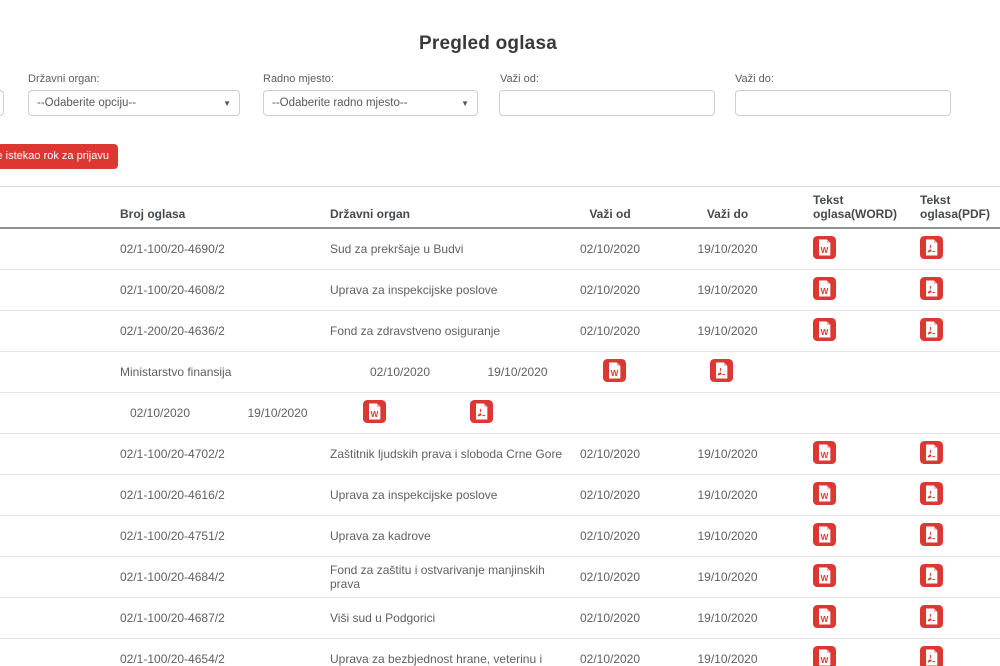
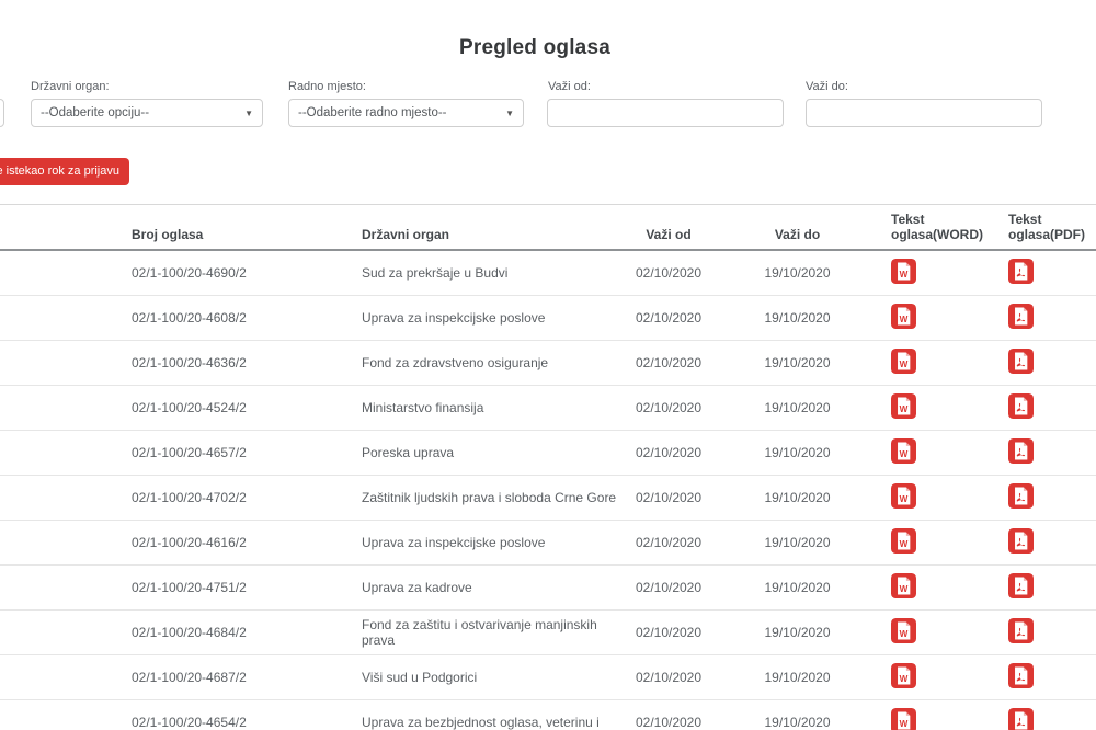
  Pregled oglasa
  Državni organ:
  --Odaberite opciju--
  ▼
  Radno mjesto:
  --Odaberite radno mjesto--
  ▼
  Važi od:
  Važi do:
  istekao rok za prijavu
  Broj oglasa
  Državni organ
  Važi od
  Važi do
  Tekst oglasa(WORD)
  Tekst oglasa(PDF)
  02/1-100/20-4690/2
  Sud za prekršaje u Budvi
  02/10/2020
  19/10/2020
  W
  02/1-100/20-4608/2
  Uprava za inspekcijske poslove
  02/10/2020
  19/10/2020
  W
- 02/1-200/20-4636/2
+ 02/1-100/20-4636/2
  Fond za zdravstveno osiguranje
  02/10/2020
  19/10/2020
  W
+ 02/1-100/20-4524/2
  Ministarstvo finansija
  02/10/2020
  19/10/2020
  W
+ 02/1-100/20-4657/2
+ Poreska uprava
  02/10/2020
  19/10/2020
  W
  02/1-100/20-4702/2
  Zaštitnik ljudskih prava i sloboda Crne Gore
  02/10/2020
  19/10/2020
  W
  02/1-100/20-4616/2
  Uprava za inspekcijske poslove
  02/10/2020
  19/10/2020
  W
  02/1-100/20-4751/2
  Uprava za kadrove
  02/10/2020
  19/10/2020
  W
  02/1-100/20-4684/2
  Fond za zaštitu i ostvarivanje manjinskih prava
  02/10/2020
  19/10/2020
  W
  02/1-100/20-4687/2
  Viši sud u Podgorici
  02/10/2020
  19/10/2020
  W
  02/1-100/20-4654/2
- Uprava za bezbjednost hrane, veterinu i
+ Uprava za bezbjednost oglasa, veterinu i
  02/10/2020
  19/10/2020
  W
